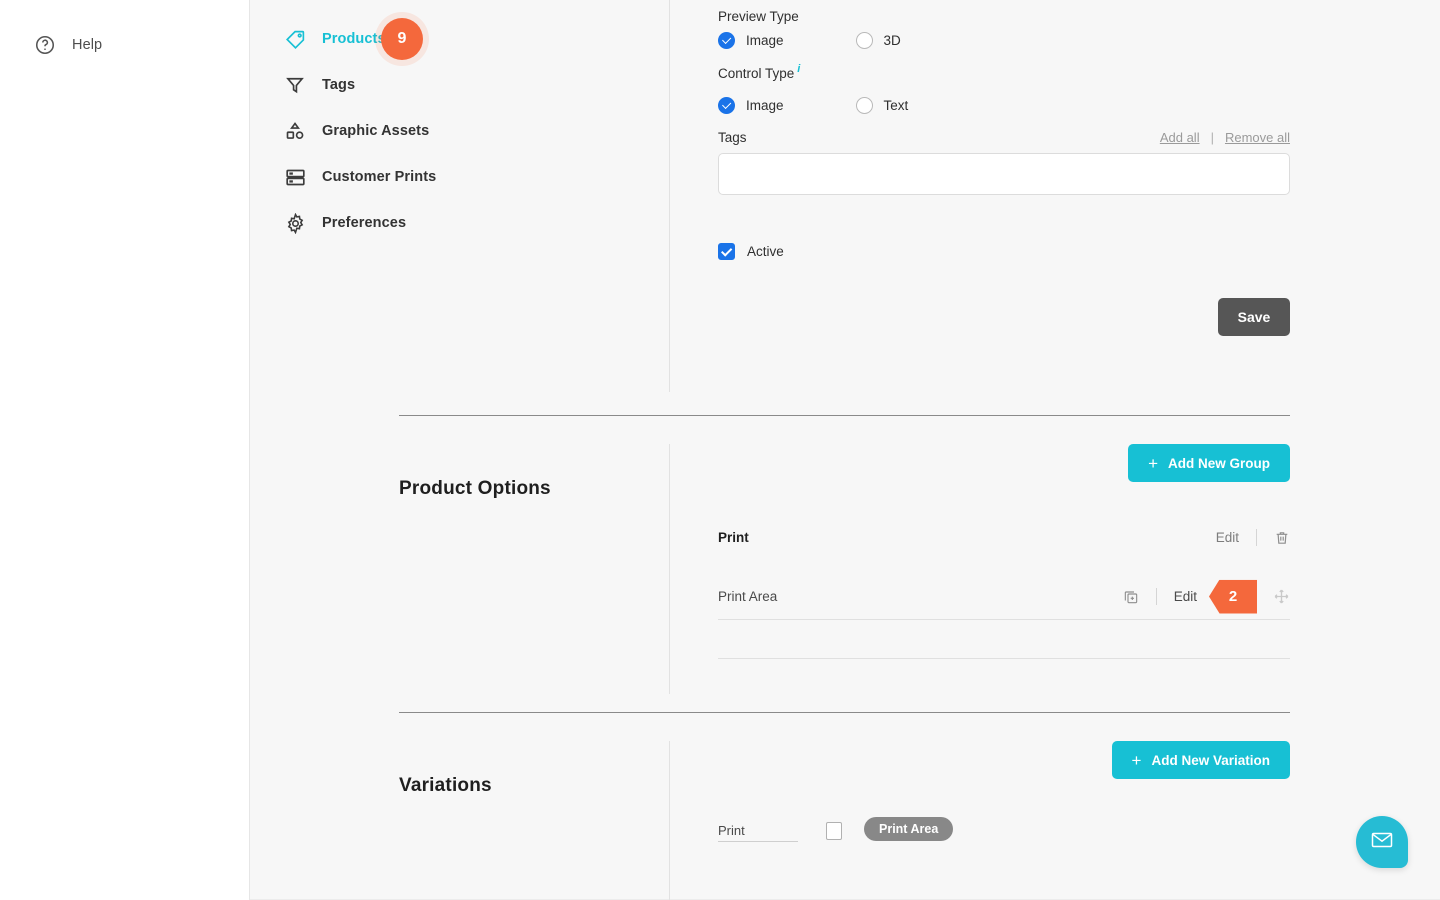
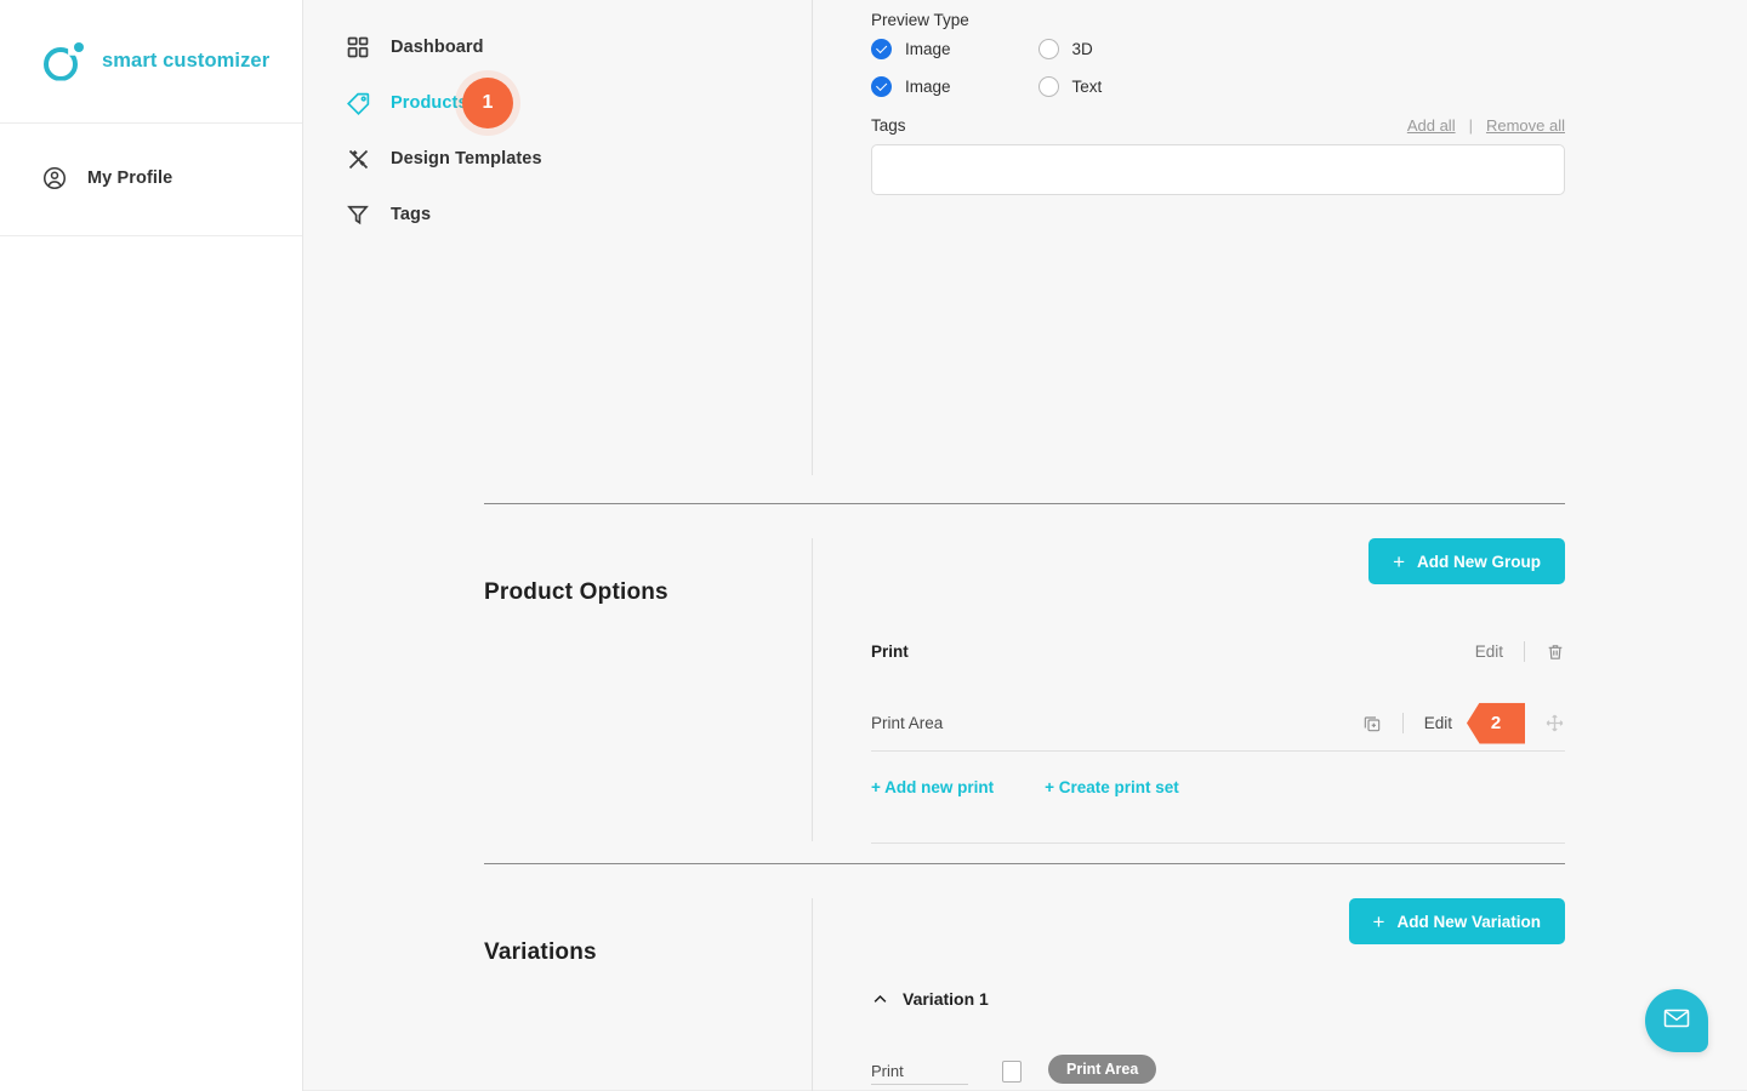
+ smart customizer
+ My Profile
+ Dashboard
  Product
- 9
+ 1
+ Design Templates
  Tags
- Graphic Assets
- Customer Prints
- Preferences
- Help
  Preview Type
  Image
  3D
- Control Type i
  Image
  Text
  Tags
  Add all | Remove all
- Active
- Save
  Product Options
  +
  Add New Group
  Print
  Edit
  Print Area
  Edit
  2
+ + Add new print
+ + Create print set
  Variations
  +
  Add New Variation
+ Variation 1
  Print
  Print Area
